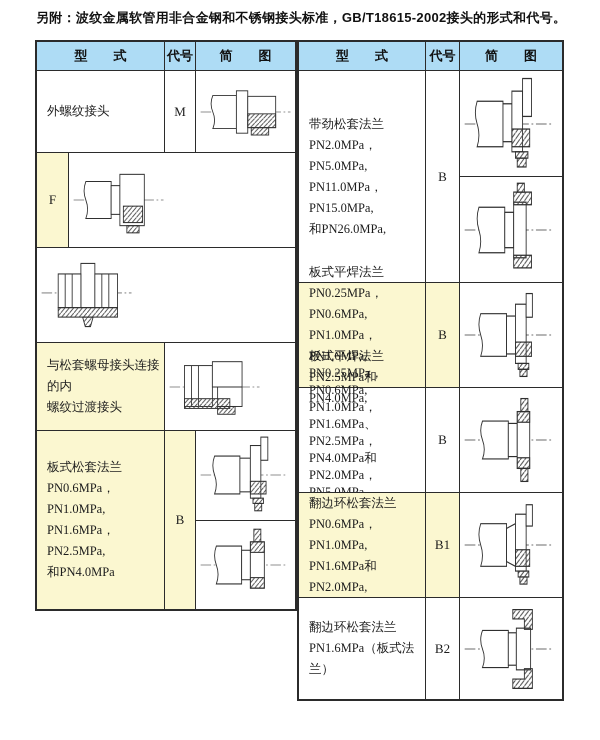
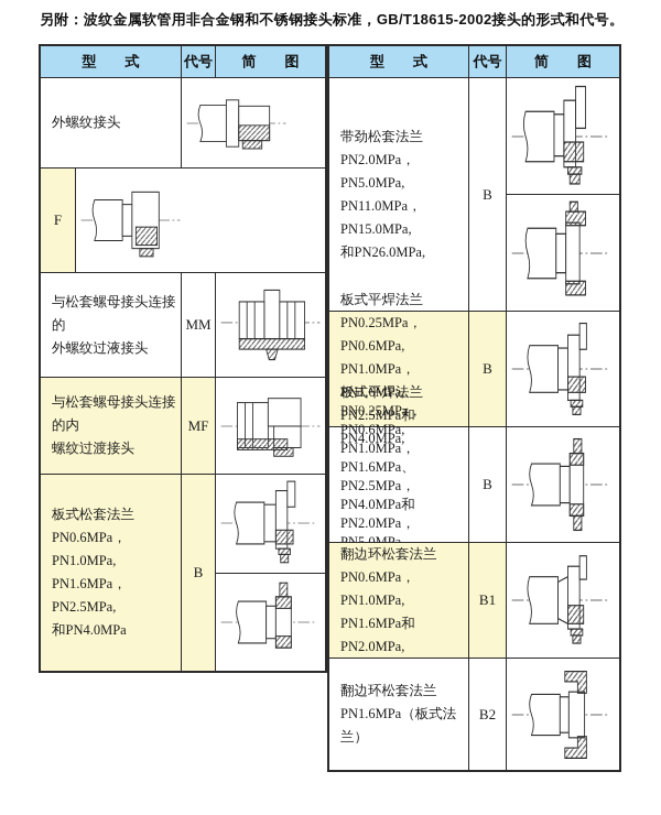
  另附：波纹金属软管用非合金钢和不锈钢接头标准，GB/T18615-2002接头的形式和代号。
  型 式
  代号
  简 图
  外螺纹接头
- M
  F
+ 与松套螺母接头连接的
+ 外螺纹过液接头
+ MM
  与松套螺母接头连接的内
  螺纹过渡接头
+ MF
  板式松套法兰
  PN0.6MPa，PN1.0MPa,
  PN1.6MPa，PN2.5MPa,
  和PN4.0MPa
  B
  型 式
  代号
  简 图
  带劲松套法兰
  PN2.0MPa，PN5.0MPa,
  PN11.0MPa，PN15.0MPa,
  和PN26.0MPa,
  B
  板式平焊法兰
  PN0.25MPa，PN0.6MPa,
  PN1.0MPa，PN1.6MPa,
  PN2.5MPa和PN4.0MPa,
  B
  板式平焊法兰
  PN0.25MPa，PN0.6MPa,
  PN1.0MPa，PN1.6MPa、
  PN2.5MPa，PN4.0MPa和
  PN2.0MPa，PN5.0MPa,
  B
  翻边环松套法兰
  PN0.6MPa，PN1.0MPa,
  PN1.6MPa和PN2.0MPa,
  B1
  翻边环松套法兰
  PN1.6MPa（板式法兰）
  B2
